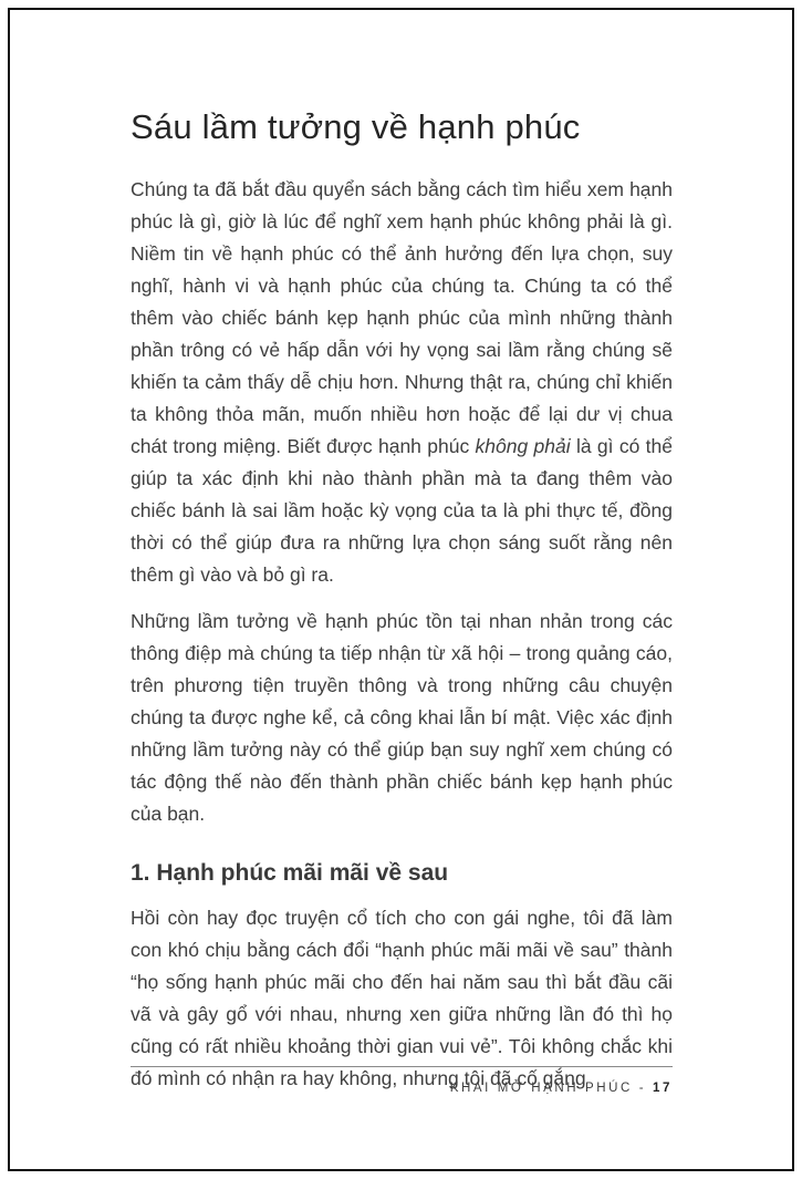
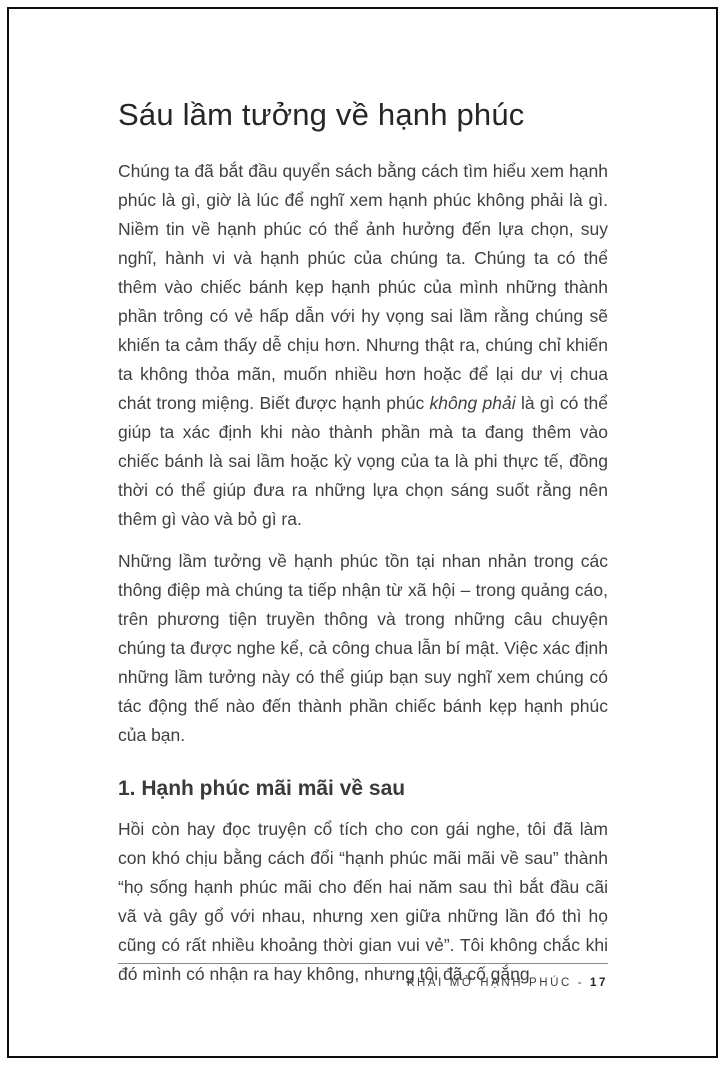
  Sáu lầm tưởng về hạnh phúc
  Chúng ta đã bắt đầu quyển sách bằng cách tìm hiểu xem hạnh phúc là gì, giờ là lúc để nghĩ xem hạnh phúc không phải là gì. Niềm tin về hạnh phúc có thể ảnh hưởng đến lựa chọn, suy nghĩ, hành vi và hạnh phúc của chúng ta. Chúng ta có thể thêm vào chiếc bánh kẹp hạnh phúc của mình những thành phần trông có vẻ hấp dẫn với hy vọng sai lầm rằng chúng sẽ khiến ta cảm thấy dễ chịu hơn. Nhưng thật ra, chúng chỉ khiến ta không thỏa mãn, muốn nhiều hơn hoặc để lại dư vị chua chát trong miệng. Biết được hạnh phúc không phải là gì có thể giúp ta xác định khi nào thành phần mà ta đang thêm vào chiếc bánh là sai lầm hoặc kỳ vọng của ta là phi thực tế, đồng thời có thể giúp đưa ra những lựa chọn sáng suốt rằng nên thêm gì vào và bỏ gì ra.
- Những lầm tưởng về hạnh phúc tồn tại nhan nhản trong các thông điệp mà chúng ta tiếp nhận từ xã hội – trong quảng cáo, trên phương tiện truyền thông và trong những câu chuyện chúng ta được nghe kể, cả công khai lẫn bí mật. Việc xác định những lầm tưởng này có thể giúp bạn suy nghĩ xem chúng có tác động thế nào đến thành phần chiếc bánh kẹp hạnh phúc của bạn.
+ Những lầm tưởng về hạnh phúc tồn tại nhan nhản trong các thông điệp mà chúng ta tiếp nhận từ xã hội – trong quảng cáo, trên phương tiện truyền thông và trong những câu chuyện chúng ta được nghe kể, cả công chua lẫn bí mật. Việc xác định những lầm tưởng này có thể giúp bạn suy nghĩ xem chúng có tác động thế nào đến thành phần chiếc bánh kẹp hạnh phúc của bạn.
  1. Hạnh phúc mãi mãi về sau
  Hồi còn hay đọc truyện cổ tích cho con gái nghe, tôi đã làm con khó chịu bằng cách đổi “hạnh phúc mãi mãi về sau” thành “họ sống hạnh phúc mãi cho đến hai năm sau thì bắt đầu cãi vã và gây gổ với nhau, nhưng xen giữa những lần đó thì họ cũng có rất nhiều khoảng thời gian vui vẻ”. Tôi không chắc khi đó mình có nhận ra hay không, nhưng tôi đã cố gắng
  KHAI MỞ HẠNH PHÚC - 17
